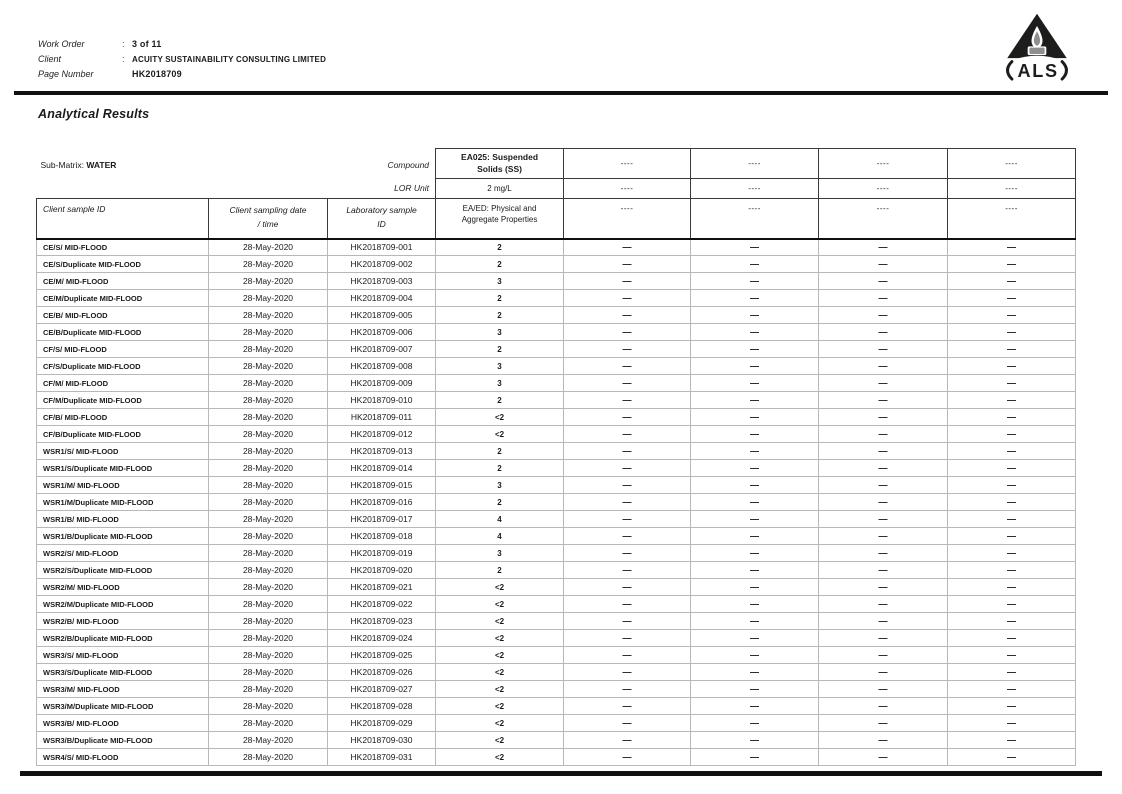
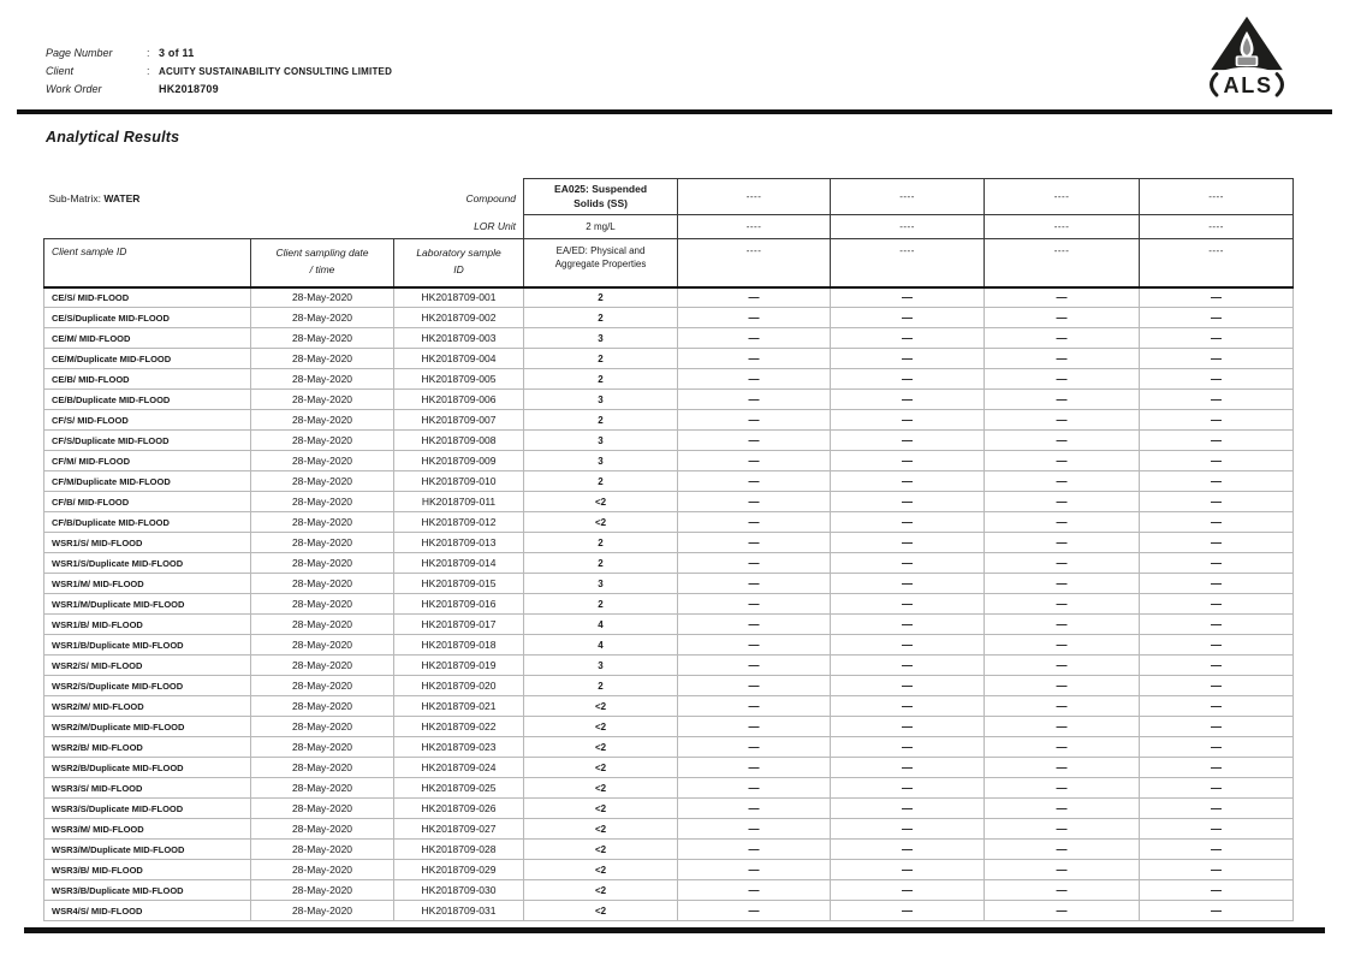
- Work Order
+ Page Number
  :
  3 of 11
  Client
  :
  ACUITY SUSTAINABILITY CONSULTING LIMITED
- Page Number
+ Work Order
  HK2018709
  ALS
  Analytical Results
  Sub-Matrix: WATER Compound	EA025: Suspended Solids (SS)	----	----	----	----
  LOR Unit	2 mg/L	----	----	----	----
  Client sample ID	Client sampling date / time	Laboratory sample ID	EA/ED: Physical and Aggregate Properties	----	----	----	----
  CE/S/ MID-FLOOD	28-May-2020	HK2018709-001	2	—	—	—	—
  CE/S/Duplicate MID-FLOOD	28-May-2020	HK2018709-002	2	—	—	—	—
  CE/M/ MID-FLOOD	28-May-2020	HK2018709-003	3	—	—	—	—
  CE/M/Duplicate MID-FLOOD	28-May-2020	HK2018709-004	2	—	—	—	—
  CE/B/ MID-FLOOD	28-May-2020	HK2018709-005	2	—	—	—	—
  CE/B/Duplicate MID-FLOOD	28-May-2020	HK2018709-006	3	—	—	—	—
  CF/S/ MID-FLOOD	28-May-2020	HK2018709-007	2	—	—	—	—
  CF/S/Duplicate MID-FLOOD	28-May-2020	HK2018709-008	3	—	—	—	—
  CF/M/ MID-FLOOD	28-May-2020	HK2018709-009	3	—	—	—	—
  CF/M/Duplicate MID-FLOOD	28-May-2020	HK2018709-010	2	—	—	—	—
  CF/B/ MID-FLOOD	28-May-2020	HK2018709-011	<2	—	—	—	—
  CF/B/Duplicate MID-FLOOD	28-May-2020	HK2018709-012	<2	—	—	—	—
  WSR1/S/ MID-FLOOD	28-May-2020	HK2018709-013	2	—	—	—	—
  WSR1/S/Duplicate MID-FLOOD	28-May-2020	HK2018709-014	2	—	—	—	—
  WSR1/M/ MID-FLOOD	28-May-2020	HK2018709-015	3	—	—	—	—
  WSR1/M/Duplicate MID-FLOOD	28-May-2020	HK2018709-016	2	—	—	—	—
  WSR1/B/ MID-FLOOD	28-May-2020	HK2018709-017	4	—	—	—	—
  WSR1/B/Duplicate MID-FLOOD	28-May-2020	HK2018709-018	4	—	—	—	—
  WSR2/S/ MID-FLOOD	28-May-2020	HK2018709-019	3	—	—	—	—
  WSR2/S/Duplicate MID-FLOOD	28-May-2020	HK2018709-020	2	—	—	—	—
  WSR2/M/ MID-FLOOD	28-May-2020	HK2018709-021	<2	—	—	—	—
  WSR2/M/Duplicate MID-FLOOD	28-May-2020	HK2018709-022	<2	—	—	—	—
  WSR2/B/ MID-FLOOD	28-May-2020	HK2018709-023	<2	—	—	—	—
  WSR2/B/Duplicate MID-FLOOD	28-May-2020	HK2018709-024	<2	—	—	—	—
  WSR3/S/ MID-FLOOD	28-May-2020	HK2018709-025	<2	—	—	—	—
  WSR3/S/Duplicate MID-FLOOD	28-May-2020	HK2018709-026	<2	—	—	—	—
  WSR3/M/ MID-FLOOD	28-May-2020	HK2018709-027	<2	—	—	—	—
  WSR3/M/Duplicate MID-FLOOD	28-May-2020	HK2018709-028	<2	—	—	—	—
  WSR3/B/ MID-FLOOD	28-May-2020	HK2018709-029	<2	—	—	—	—
  WSR3/B/Duplicate MID-FLOOD	28-May-2020	HK2018709-030	<2	—	—	—	—
  WSR4/S/ MID-FLOOD	28-May-2020	HK2018709-031	<2	—	—	—	—
